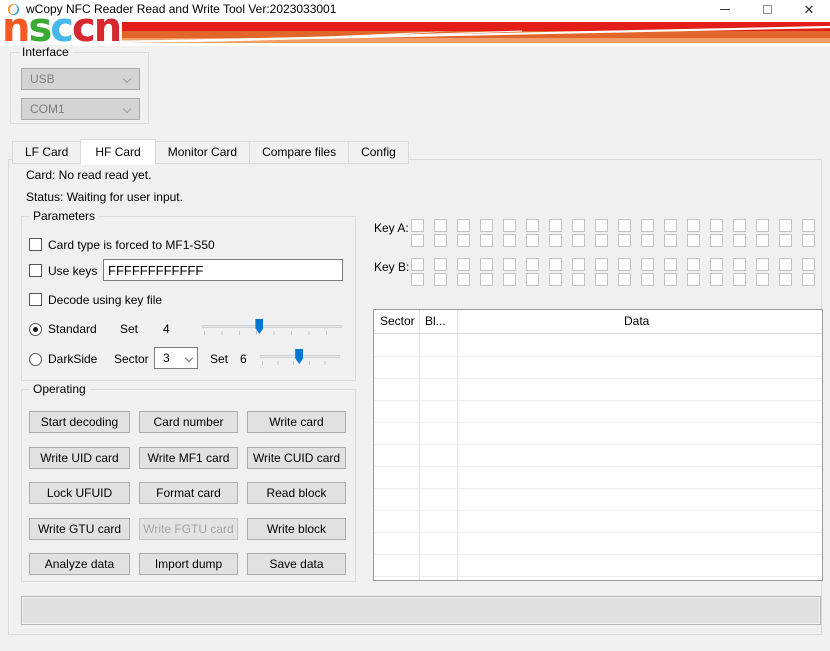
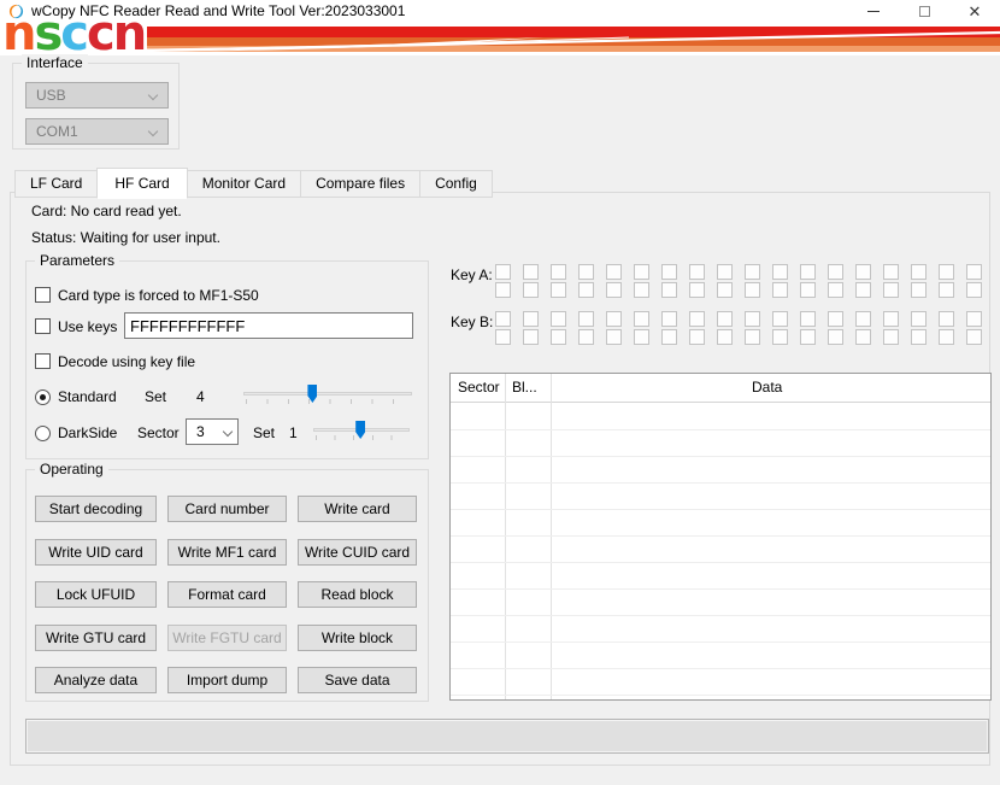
  wCopy NFC Reader Read and Write Tool Ver:2023033001
  ✕
  nsccn
  Interface
  USB
  COM1
  LF Card
  HF Card
  Monitor Card
  Compare files
  Config
- Card: No read read yet.
+ Card: No card read yet.
  Status: Waiting for user input.
  Parameters
  Card type is forced to MF1-S50
  Use keys
  FFFFFFFFFFFF
  Decode using key file
  Standard
  Set
  4
  DarkSide
  Sector
  3
  Set
- 6
+ 1
  Key A:
  Key B:
  Sector
  Bl...
  Data
  Operating
  Start decoding
  Card number
  Write card
  Write UID card
  Write MF1 card
  Write CUID card
  Lock UFUID
  Format card
  Read block
  Write GTU card
  Write FGTU card
  Write block
  Analyze data
  Import dump
  Save data
